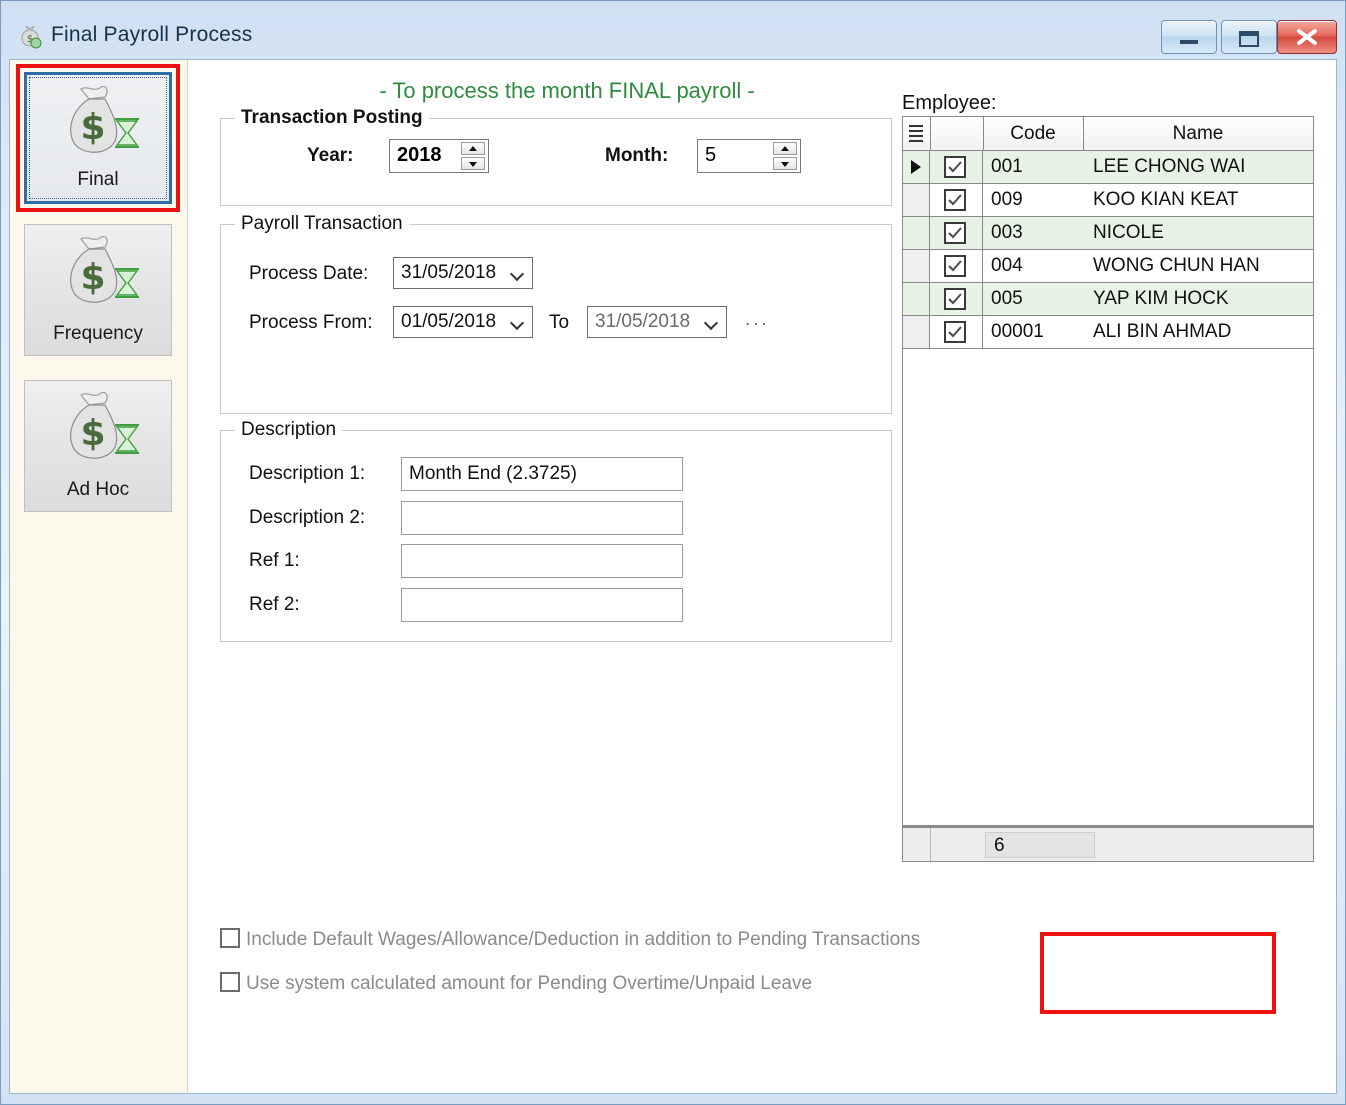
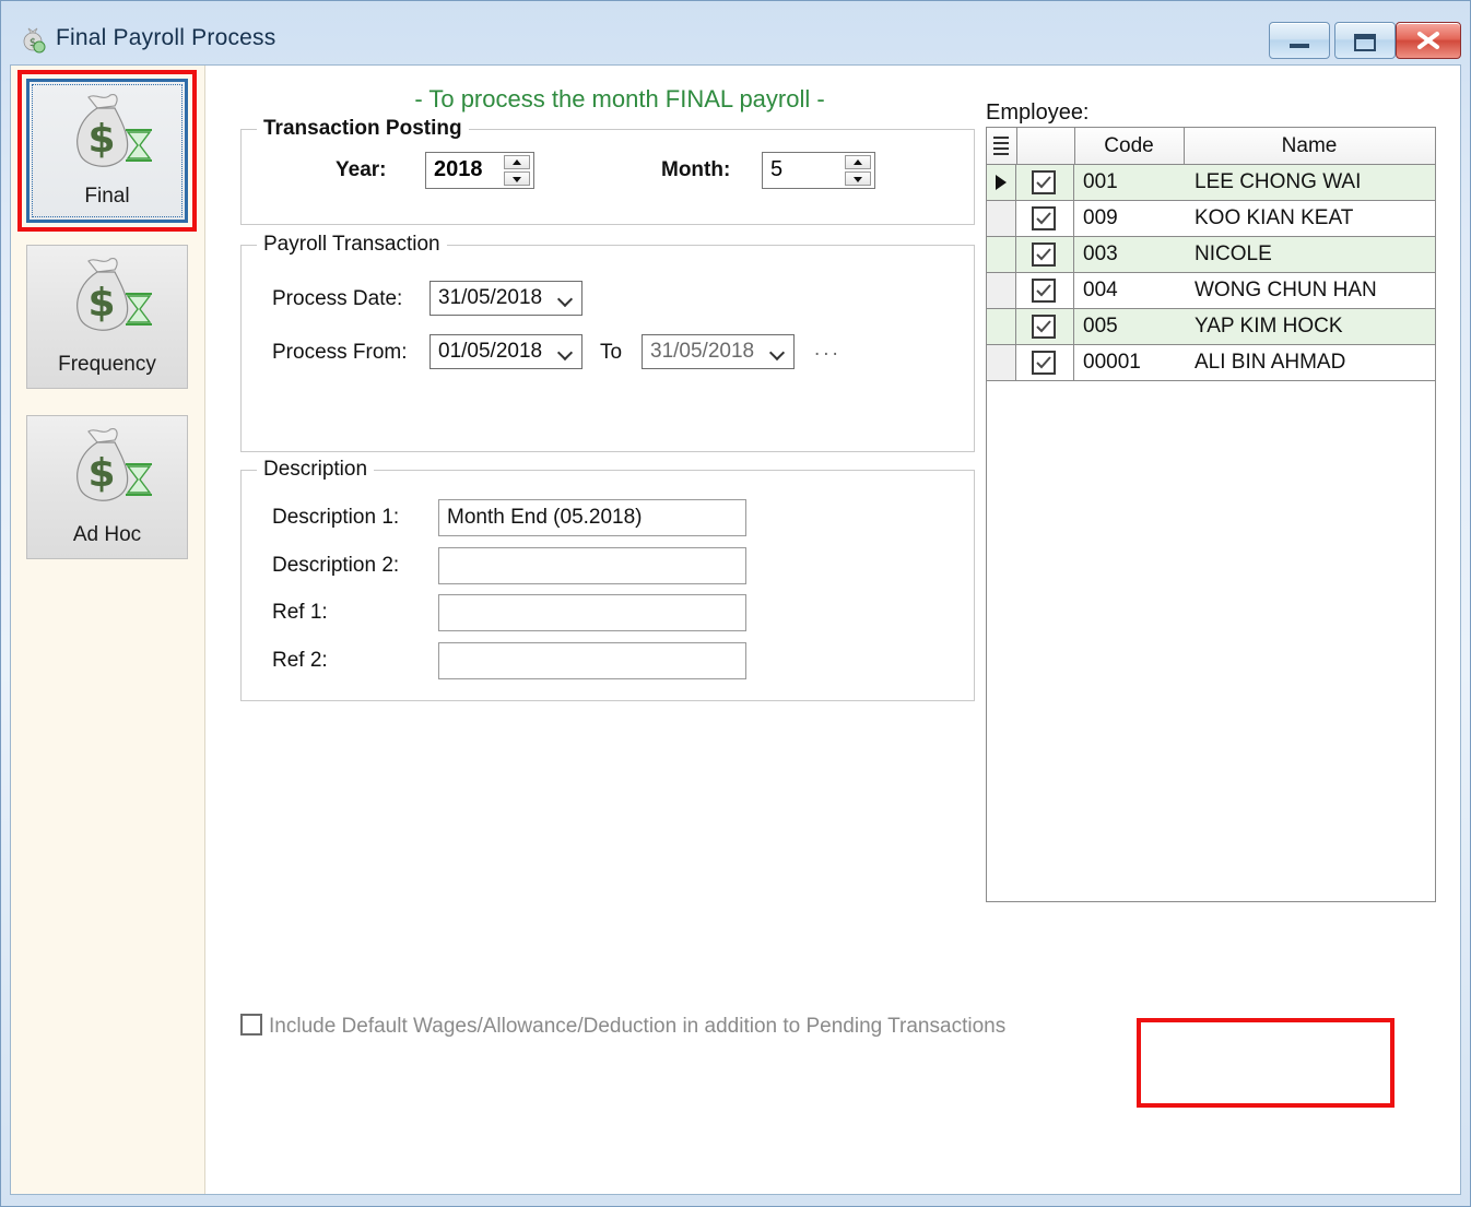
  $
  Final Payroll Process
  $
  Final
  $
  Frequency
  $
  Ad Hoc
  - To process the month FINAL payroll -
  Transaction Posting
  Year:
  2018
  Month:
  5
  Payroll Transaction
  Process Date:
  31/05/2018
  Process From:
  01/05/2018
  To
  31/05/2018
  ...
  Description
  Description 1:
- Month End (2.3725)
+ Month End (05.2018)
  Description 2:
  Ref 1:
  Ref 2:
  Employee:
  Code
  Name
  001
  LEE CHONG WAI
  009
  KOO KIAN KEAT
  003
  NICOLE
  004
  WONG CHUN HAN
  005
  YAP KIM HOCK
  00001
  ALI BIN AHMAD
- 6
  Include Default Wages/Allowance/Deduction in addition to Pending Transactions
- Use system calculated amount for Pending Overtime/Unpaid Leave
